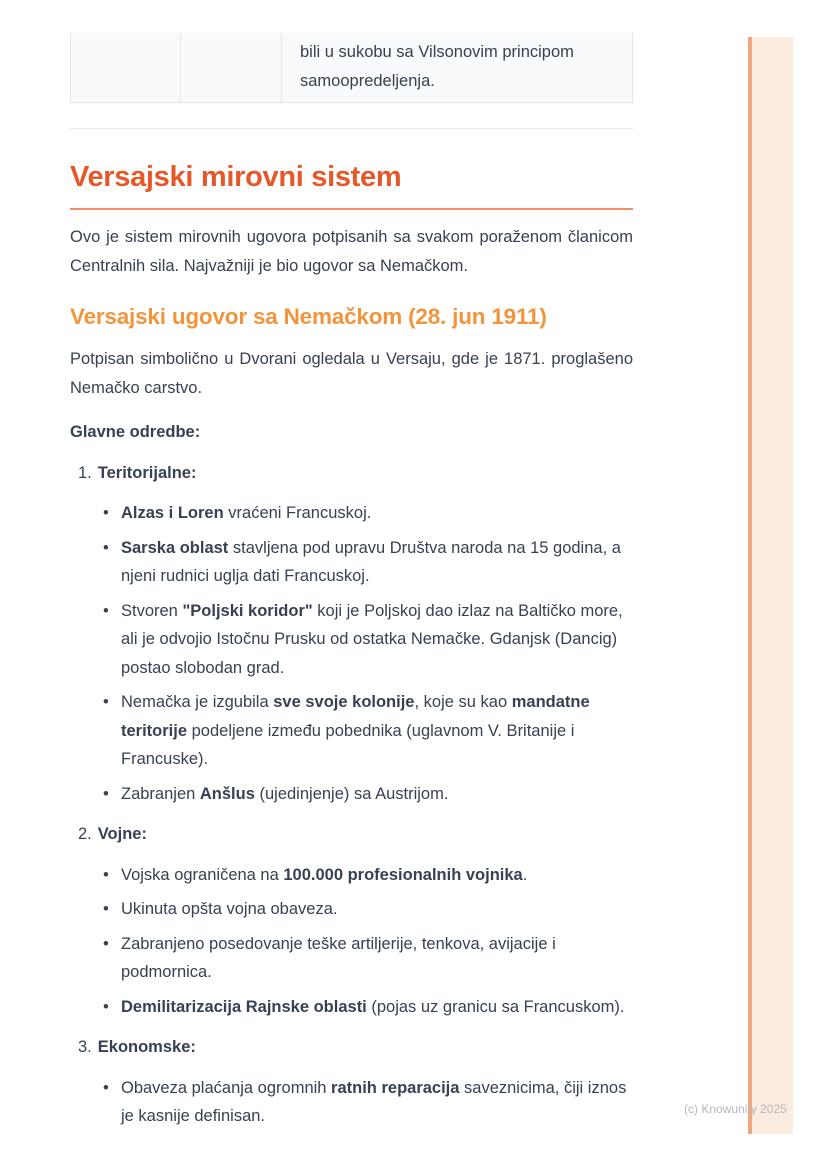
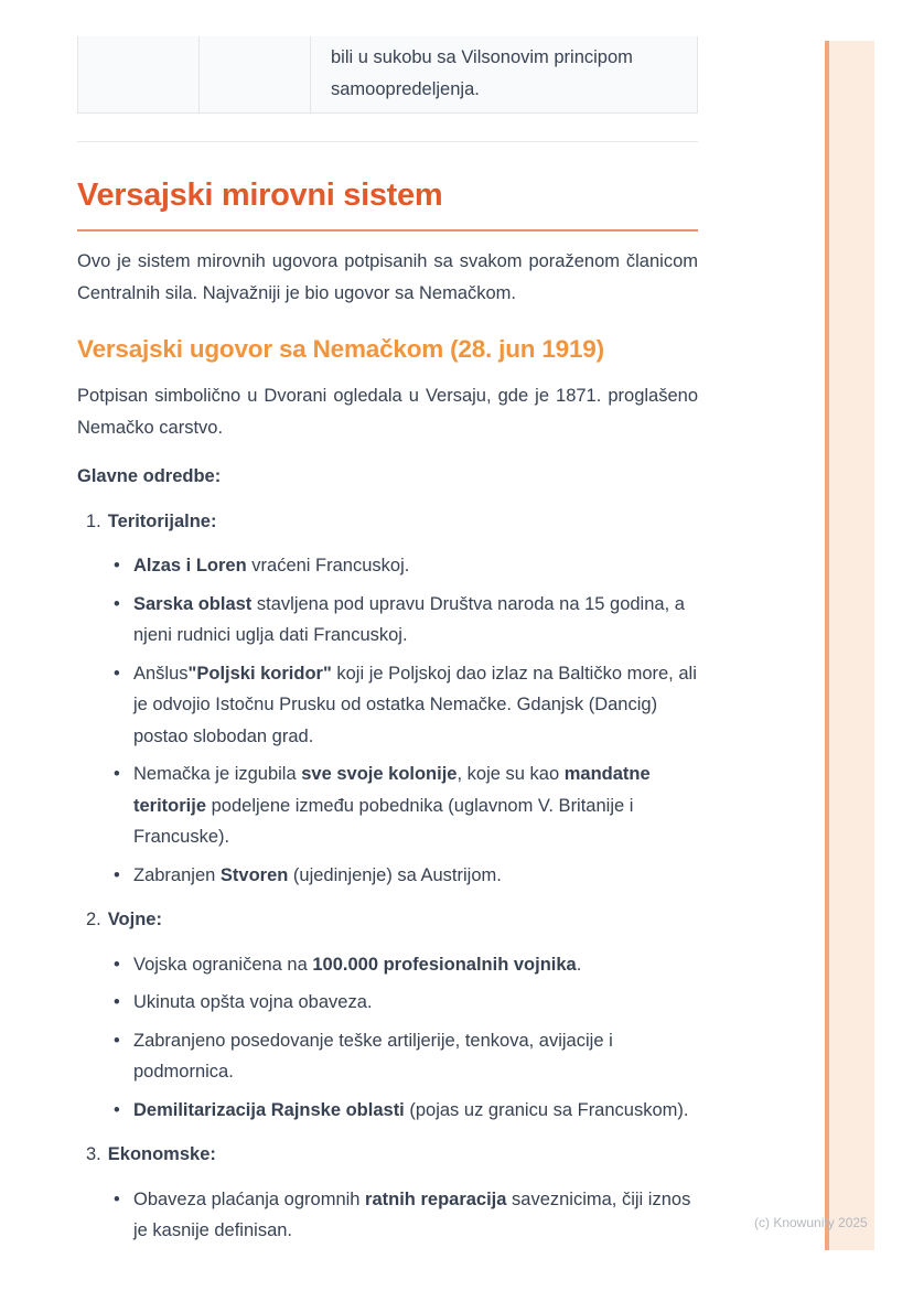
  (c) Knowunity 2025
  bili u sukobu sa Vilsonovim principom samoopredeljenja.
  Versajski mirovni sistem
  Ovo je sistem mirovnih ugovora potpisanih sa svakom poraženom članicom Centralnih sila. Najvažniji je bio ugovor sa Nemačkom.
- Versajski ugovor sa Nemačkom (28. jun 1911)
+ Versajski ugovor sa Nemačkom (28. jun 1919)
  Potpisan simbolično u Dvorani ogledala u Versaju, gde je 1871. proglašeno Nemačko carstvo.
  Glavne odredbe:
  1. Teritorijalne:
  •
  Alzas i Loren vraćeni Francuskoj.
  •
  Sarska oblast stavljena pod upravu Društva naroda na 15 godina, a njeni rudnici uglja dati Francuskoj.
  •
- Stvoren "Poljski koridor" koji je Poljskoj dao izlaz na Baltičko more, ali je odvojio Istočnu Prusku od ostatka Nemačke. Gdanjsk (Dancig) postao slobodan grad.
+ Anšlus"Poljski koridor" koji je Poljskoj dao izlaz na Baltičko more, ali je odvojio Istočnu Prusku od ostatka Nemačke. Gdanjsk (Dancig) postao slobodan grad.
  •
  Nemačka je izgubila sve svoje kolonije, koje su kao mandatne teritorije podeljene između pobednika (uglavnom V. Britanije i Francuske).
  •
- Zabranjen Anšlus (ujedinjenje) sa Austrijom.
+ Zabranjen Stvoren (ujedinjenje) sa Austrijom.
  2. Vojne:
  •
  Vojska ograničena na 100.000 profesionalnih vojnika.
  •
  Ukinuta opšta vojna obaveza.
  •
  Zabranjeno posedovanje teške artiljerije, tenkova, avijacije i podmornica.
  •
  Demilitarizacija Rajnske oblasti (pojas uz granicu sa Francuskom).
  3. Ekonomske:
  •
  Obaveza plaćanja ogromnih ratnih reparacija saveznicima, čiji iznos je kasnije definisan.
